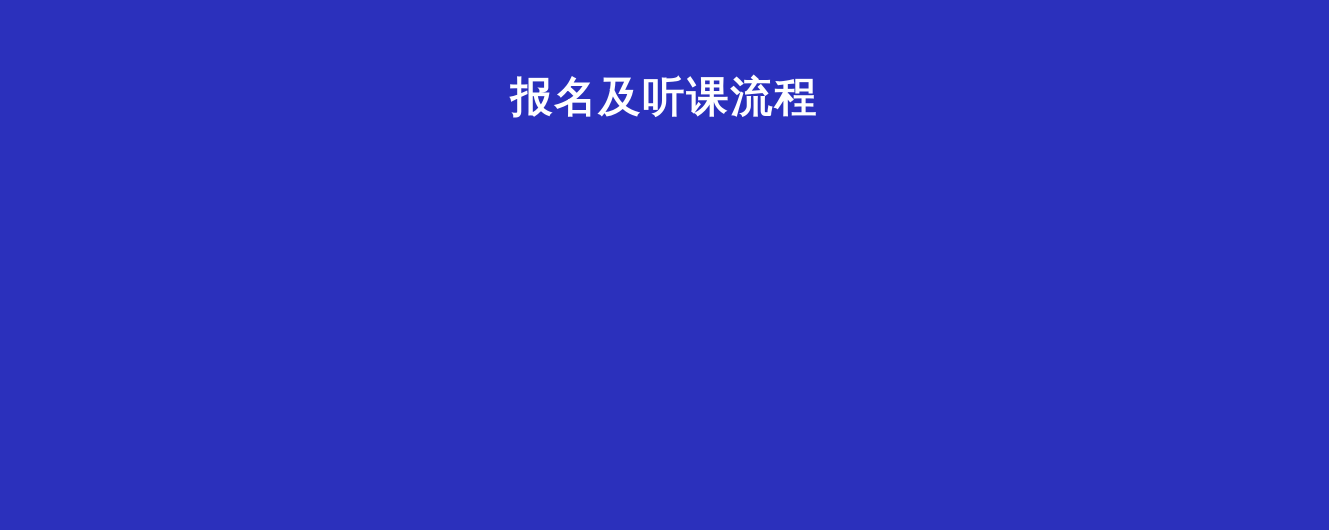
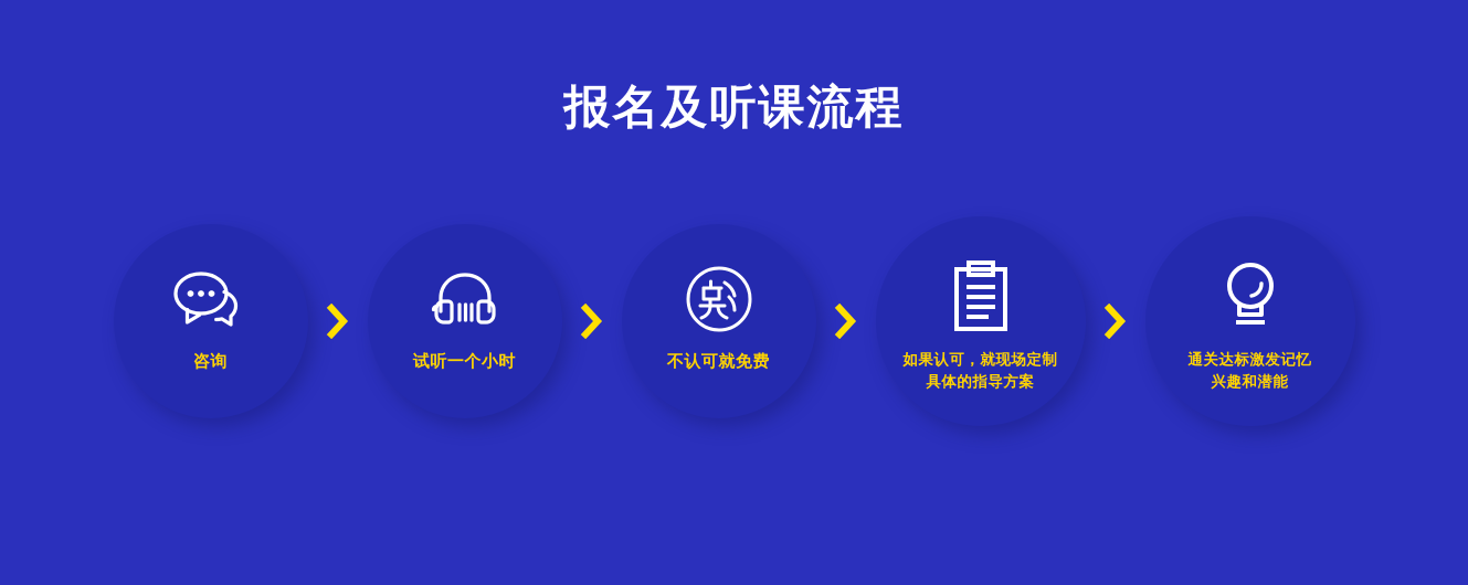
  报名及听课流程
+ 咨询
+ 试听一个小时
+ 不认可就免费
+ 如果认可，就现场定制
+ 具体的指导方案
+ 通关达标激发记忆
+ 兴趣和潜能
